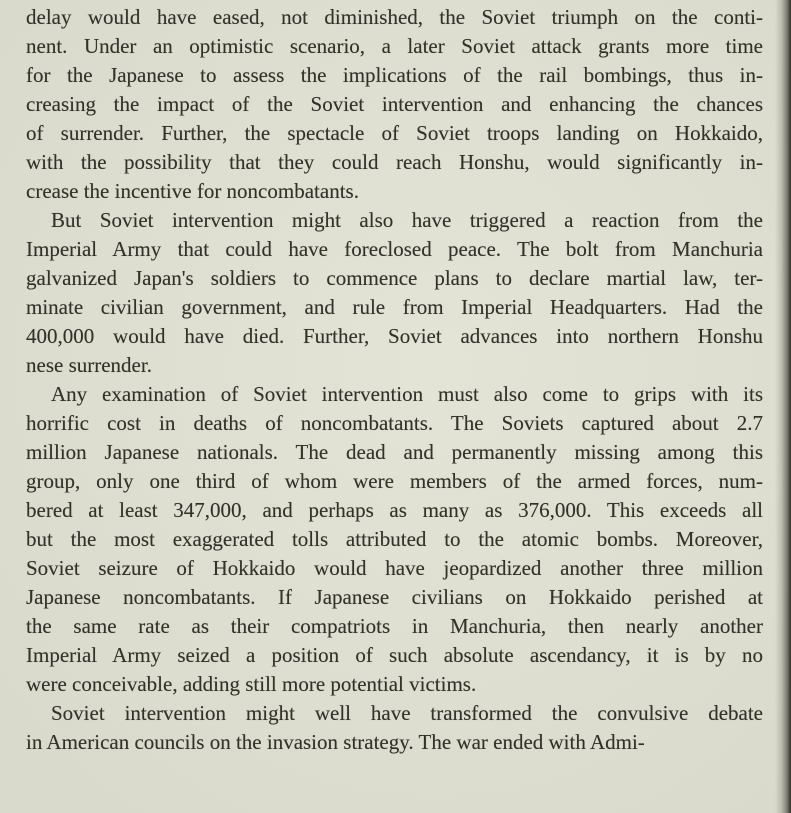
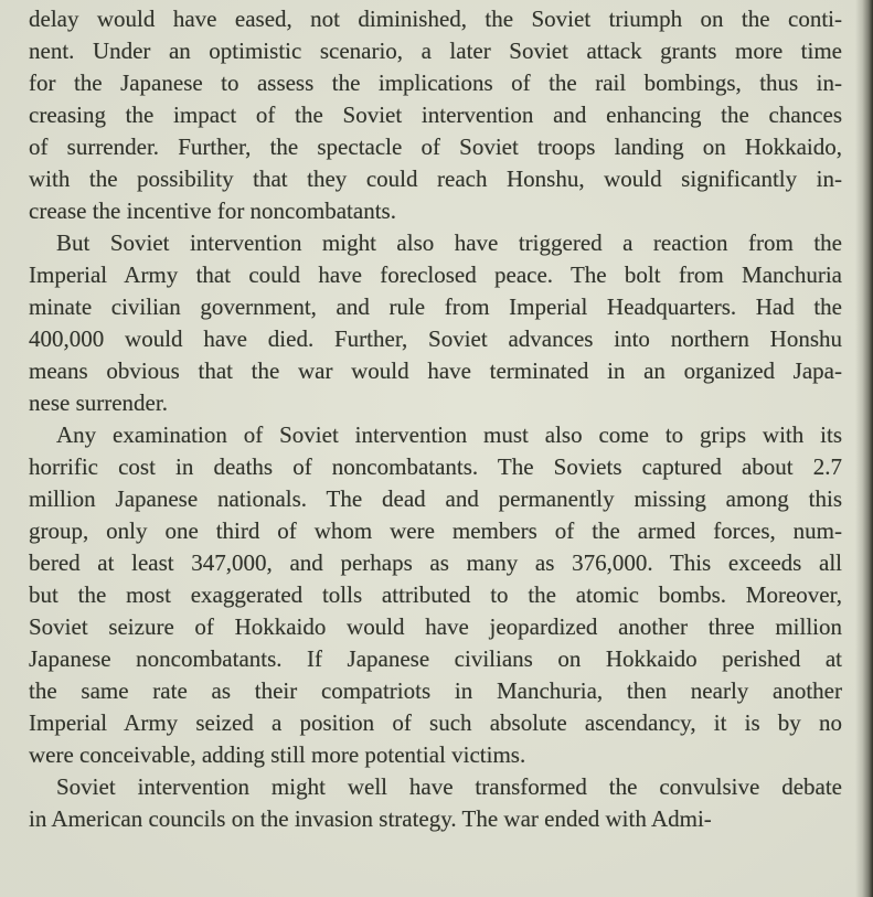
  delay would have eased, not diminished, the Soviet triumph on the conti-
  nent. Under an optimistic scenario, a later Soviet attack grants more time
  for the Japanese to assess the implications of the rail bombings, thus in-
  creasing the impact of the Soviet intervention and enhancing the chances
  of surrender. Further, the spectacle of Soviet troops landing on Hokkaido,
  with the possibility that they could reach Honshu, would significantly in-
  crease the incentive for noncombatants.
  But Soviet intervention might also have triggered a reaction from the
  Imperial Army that could have foreclosed peace. The bolt from Manchuria
- galvanized Japan's soldiers to commence plans to declare martial law, ter-
  minate civilian government, and rule from Imperial Headquarters. Had the
  400,000 would have died. Further, Soviet advances into northern Honshu
+ means obvious that the war would have terminated in an organized Japa-
  nese surrender.
  Any examination of Soviet intervention must also come to grips with its
  horrific cost in deaths of noncombatants. The Soviets captured about 2.7
  million Japanese nationals. The dead and permanently missing among this
  group, only one third of whom were members of the armed forces, num-
  bered at least 347,000, and perhaps as many as 376,000. This exceeds all
  but the most exaggerated tolls attributed to the atomic bombs. Moreover,
  Soviet seizure of Hokkaido would have jeopardized another three million
  Japanese noncombatants. If Japanese civilians on Hokkaido perished at
  the same rate as their compatriots in Manchuria, then nearly another
  Imperial Army seized a position of such absolute ascendancy, it is by no
  were conceivable, adding still more potential victims.
  Soviet intervention might well have transformed the convulsive debate
  in American councils on the invasion strategy. The war ended with Admi-
